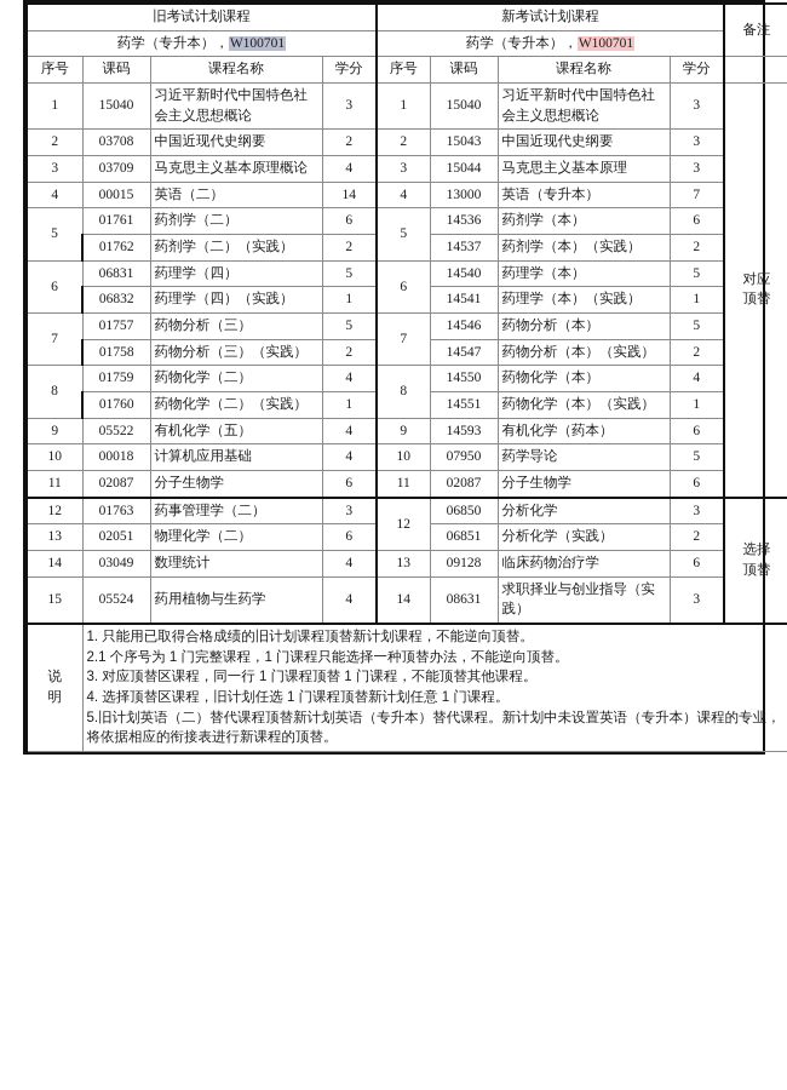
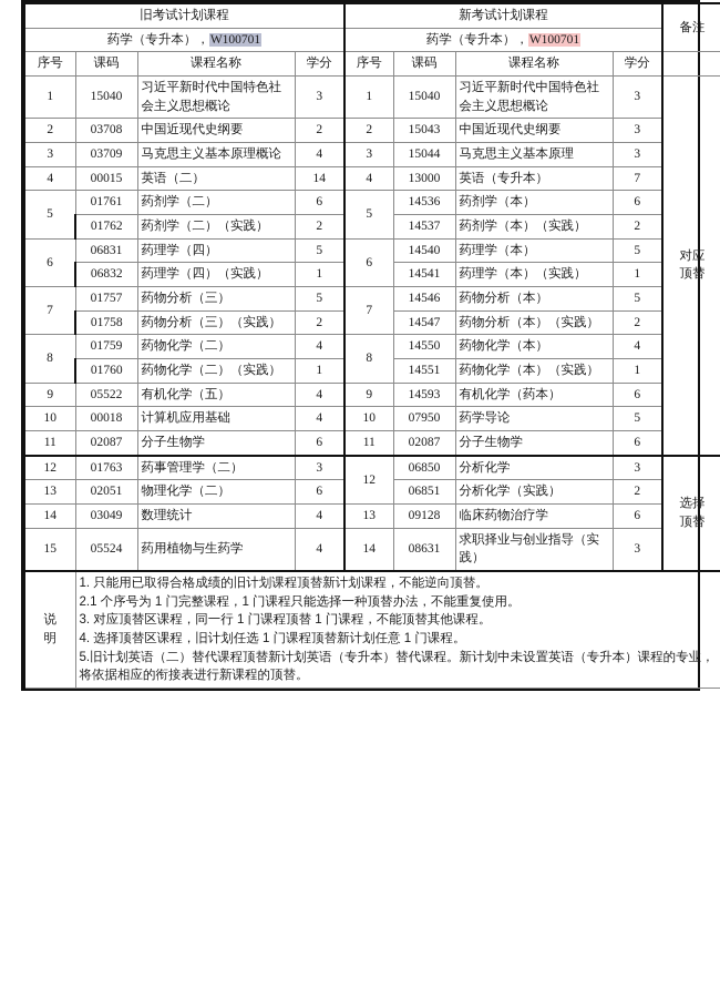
  旧考试计划课程	新考试计划课程	备注
  药学（专升本），W100701	药学（专升本），W100701
  序号	课码	课程名称	学分	序号	课码	课程名称	学分
  1	15040	习近平新时代中国特色社会主义思想概论	3	1	15040	习近平新时代中国特色社会主义思想概论	3	对应顶替
  2	03708	中国近现代史纲要	2	2	15043	中国近现代史纲要	3
  3	03709	马克思主义基本原理概论	4	3	15044	马克思主义基本原理	3
  4	00015	英语（二）	14	4	13000	英语（专升本）	7
  5	01761	药剂学（二）	6	5	14536	药剂学（本）	6
  01762	药剂学（二）（实践）	2	14537	药剂学（本）（实践）	2
  6	06831	药理学（四）	5	6	14540	药理学（本）	5
  06832	药理学（四）（实践）	1	14541	药理学（本）（实践）	1
  7	01757	药物分析（三）	5	7	14546	药物分析（本）	5
  01758	药物分析（三）（实践）	2	14547	药物分析（本）（实践）	2
  8	01759	药物化学（二）	4	8	14550	药物化学（本）	4
  01760	药物化学（二）（实践）	1	14551	药物化学（本）（实践）	1
  9	05522	有机化学（五）	4	9	14593	有机化学（药本）	6
  10	00018	计算机应用基础	4	10	07950	药学导论	5
  11	02087	分子生物学	6	11	02087	分子生物学	6
  12	01763	药事管理学（二）	3	12	06850	分析化学	3	选择顶替
  13	02051	物理化学（二）	6	06851	分析化学（实践）	2
  14	03049	数理统计	4	13	09128	临床药物治疗学	6
  15	05524	药用植物与生药学	4	14	08631	求职择业与创业指导（实践）	3
- 说明	1. 只能用已取得合格成绩的旧计划课程顶替新计划课程，不能逆向顶替。2.1 个序号为 1 门完整课程，1 门课程只能选择一种顶替办法，不能逆向顶替。3. 对应顶替区课程，同一行 1 门课程顶替 1 门课程，不能顶替其他课程。4. 选择顶替区课程，旧计划任选 1 门课程顶替新计划任意 1 门课程。5.旧计划英语（二）替代课程顶替新计划英语（专升本）替代课程。新计划中未设置英语（专升本）课程的专业，将依据相应的衔接表进行新课程的顶替。
+ 说明	1. 只能用已取得合格成绩的旧计划课程顶替新计划课程，不能逆向顶替。2.1 个序号为 1 门完整课程，1 门课程只能选择一种顶替办法，不能重复使用。3. 对应顶替区课程，同一行 1 门课程顶替 1 门课程，不能顶替其他课程。4. 选择顶替区课程，旧计划任选 1 门课程顶替新计划任意 1 门课程。5.旧计划英语（二）替代课程顶替新计划英语（专升本）替代课程。新计划中未设置英语（专升本）课程的专业，将依据相应的衔接表进行新课程的顶替。
